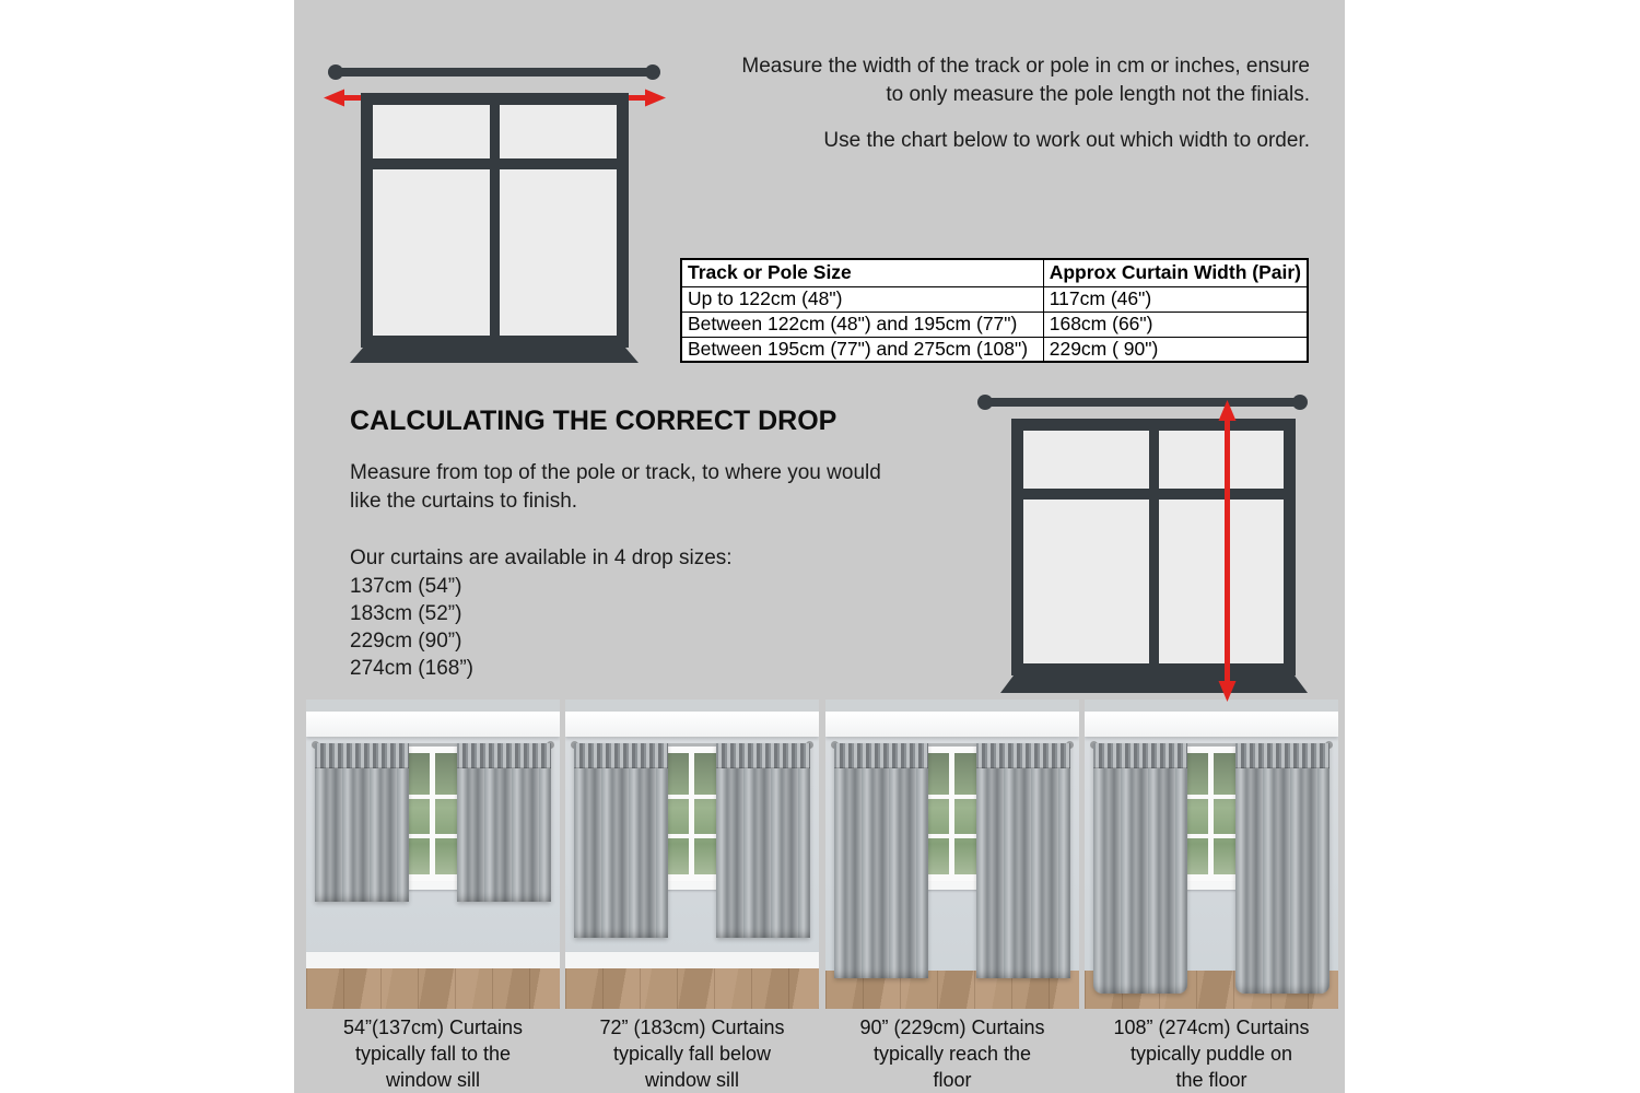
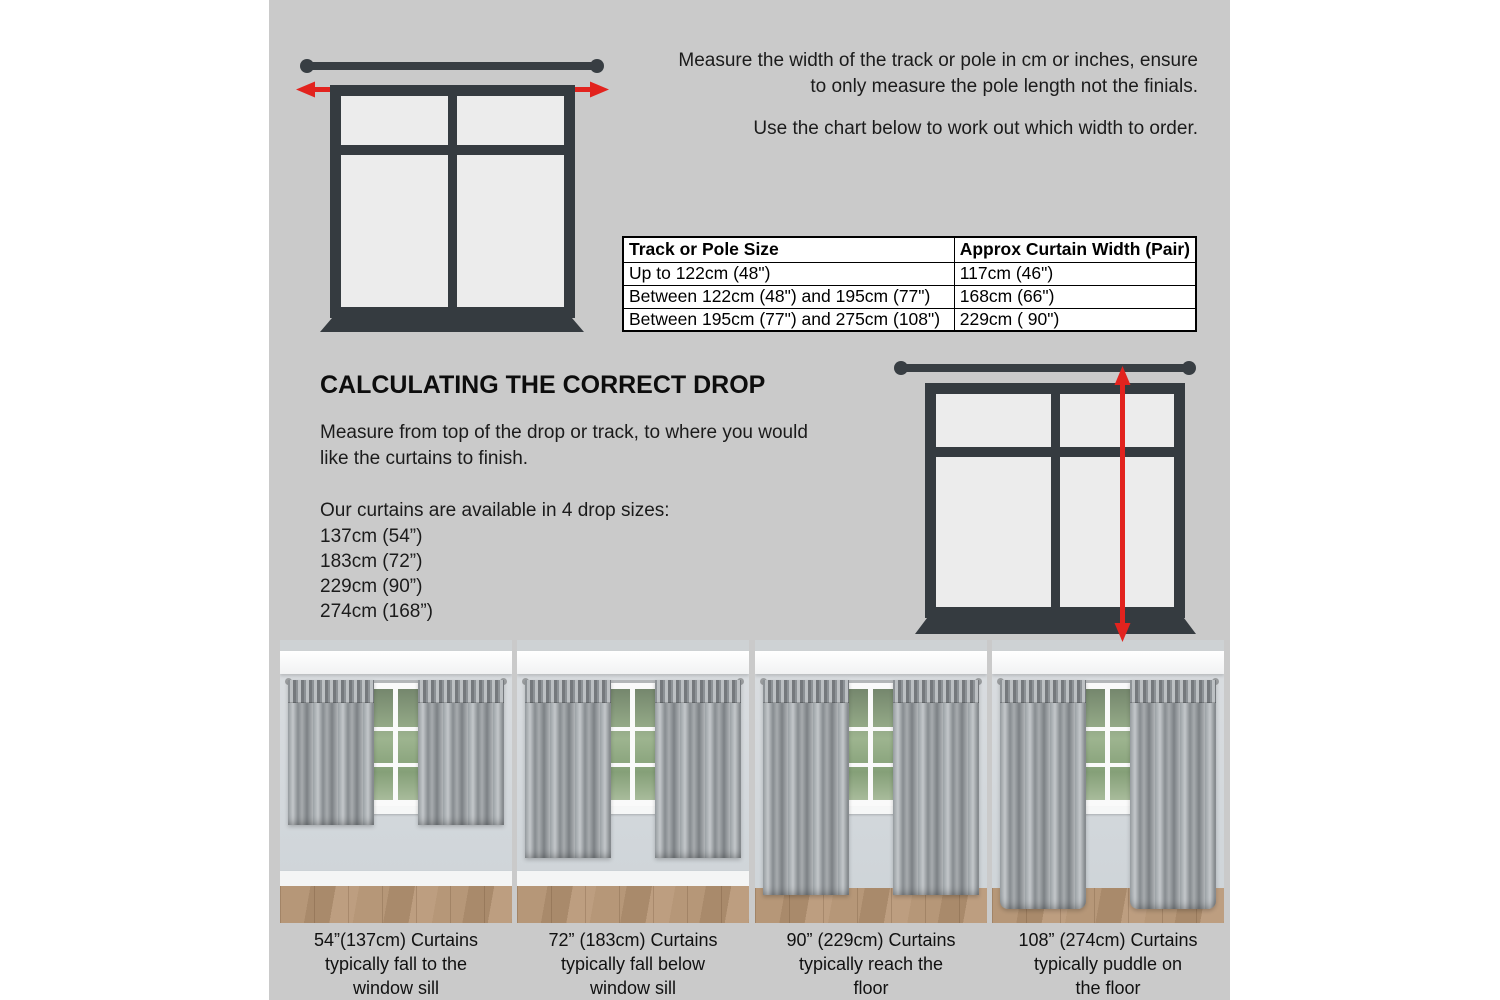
  Measure the width of the track or pole in cm or inches, ensure
  to only measure the pole length not the finials.
  Use the chart below to work out which width to order.
  Track or Pole Size	Approx Curtain Width (Pair)
  Up to 122cm (48")	117cm (46")
  Between 122cm (48") and 195cm (77")	168cm (66")
  Between 195cm (77") and 275cm (108")	229cm ( 90")
  CALCULATING THE CORRECT DROP
- Measure from top of the pole or track, to where you would
+ Measure from top of the drop or track, to where you would
  like the curtains to finish.
  Our curtains are available in 4 drop sizes:
  137cm (54”)
- 183cm (52”)
+ 183cm (72”)
  229cm (90”)
  274cm (168”)
  54”(137cm) Curtains
  typically fall to the
  window sill
  72” (183cm) Curtains
  typically fall below
  window sill
  90” (229cm) Curtains
  typically reach the
  floor
  108” (274cm) Curtains
  typically puddle on
  the floor
